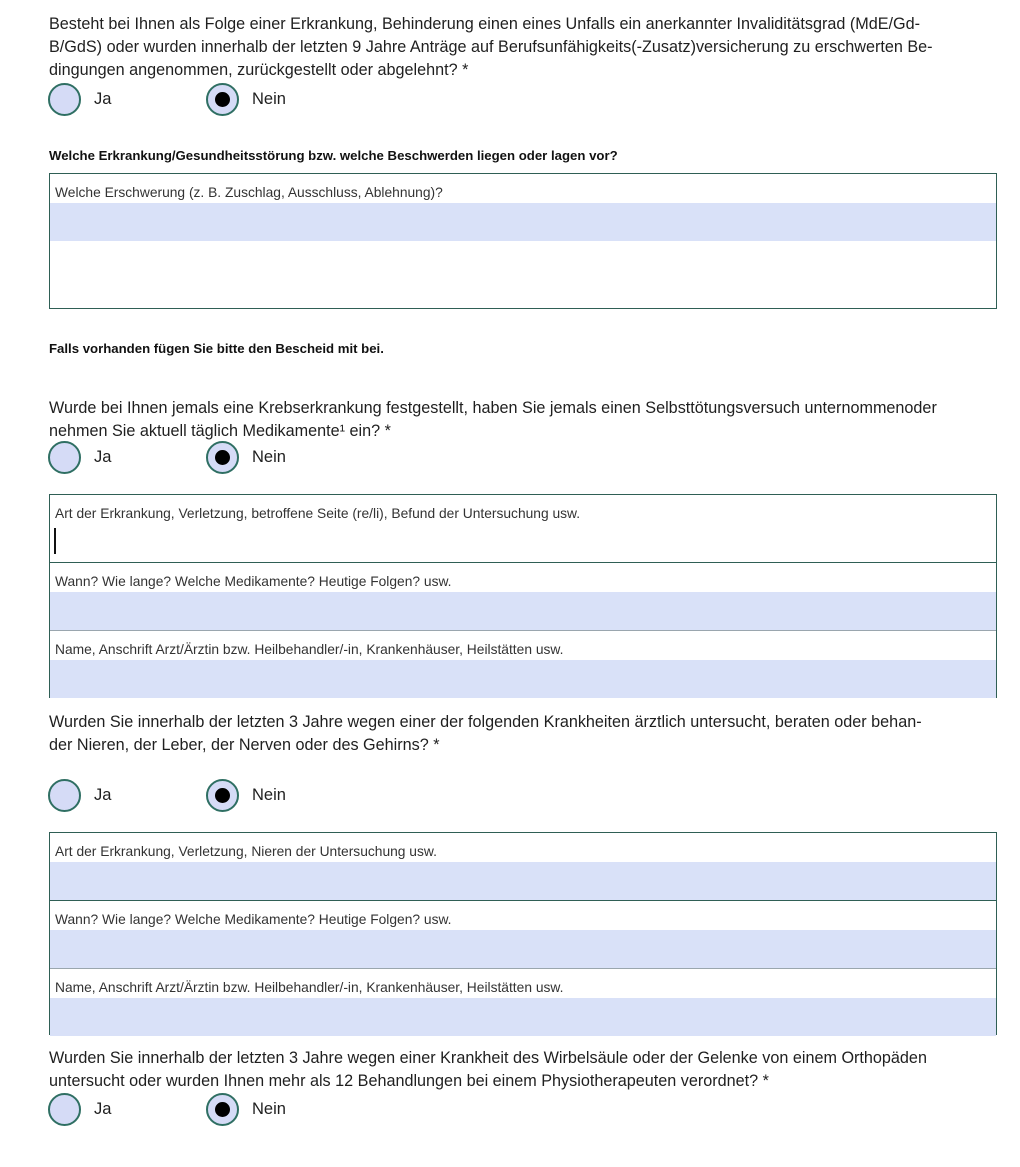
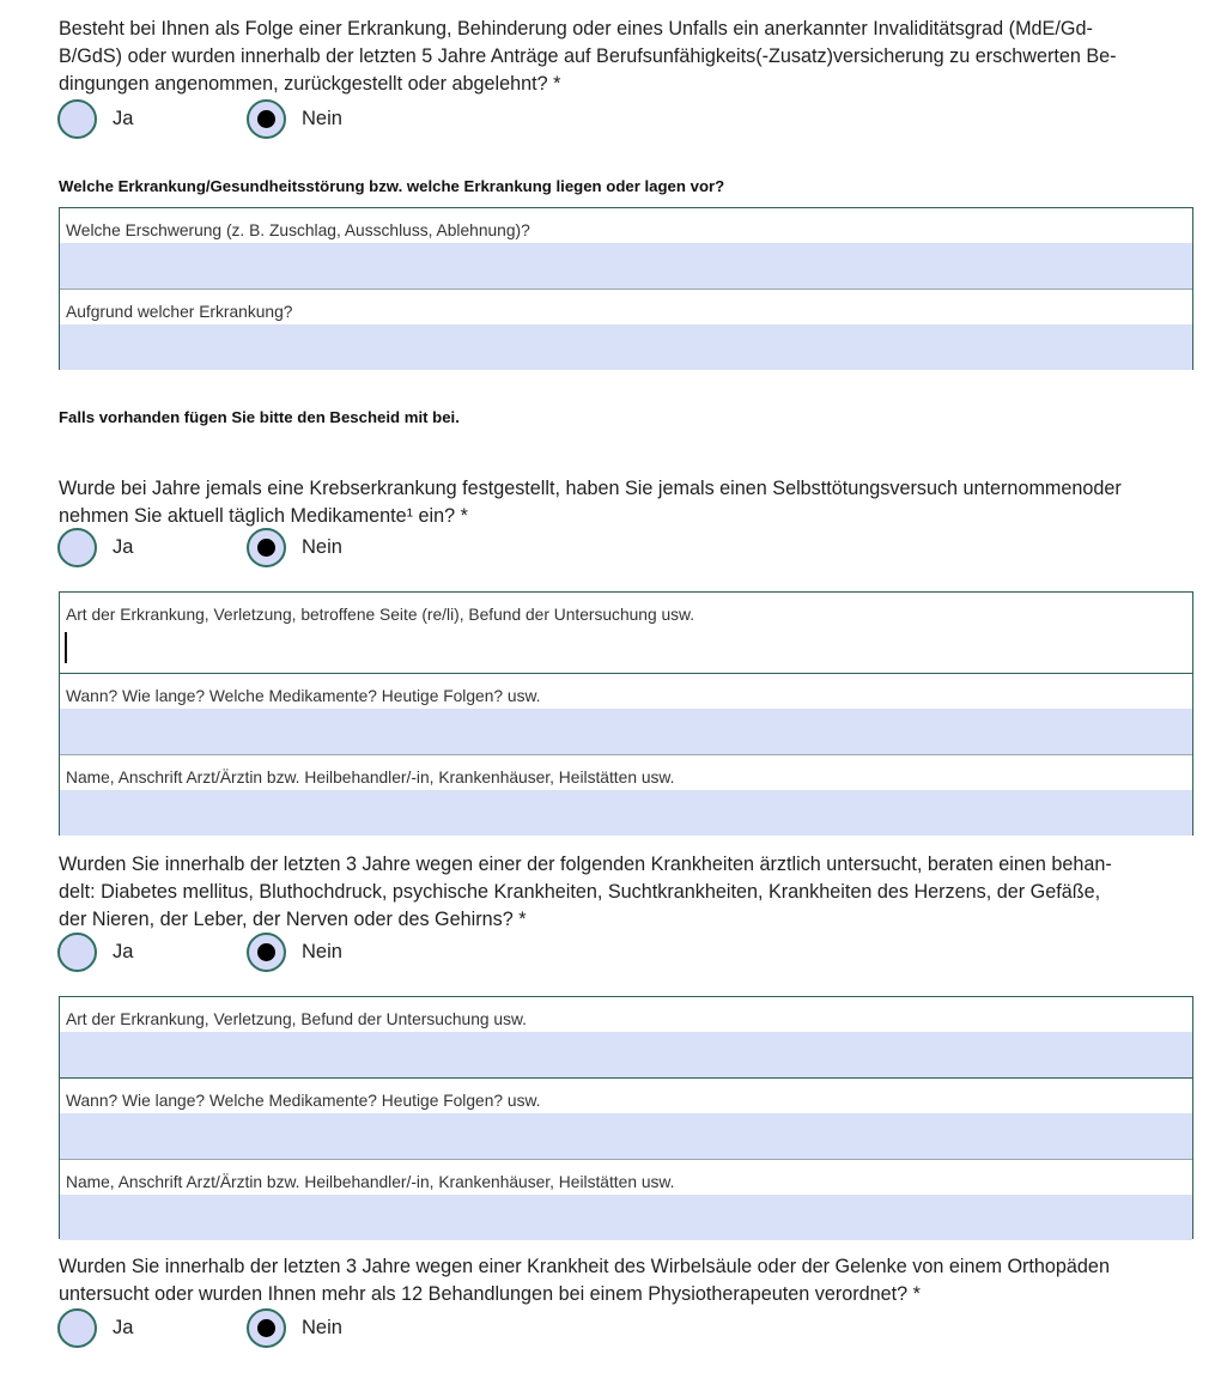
- Besteht bei Ihnen als Folge einer Erkrankung, Behinderung einen eines Unfalls ein anerkannter Invaliditätsgrad (MdE/Gd-
+ Besteht bei Ihnen als Folge einer Erkrankung, Behinderung oder eines Unfalls ein anerkannter Invaliditätsgrad (MdE/Gd-
- B/GdS) oder wurden innerhalb der letzten 9 Jahre Anträge auf Berufsunfähigkeits(-Zusatz)versicherung zu erschwerten Be-
+ B/GdS) oder wurden innerhalb der letzten 5 Jahre Anträge auf Berufsunfähigkeits(-Zusatz)versicherung zu erschwerten Be-
  dingungen angenommen, zurückgestellt oder abgelehnt? *
  Ja
  Nein
- Welche Erkrankung/Gesundheitsstörung bzw. welche Beschwerden liegen oder lagen vor?
+ Welche Erkrankung/Gesundheitsstörung bzw. welche Erkrankung liegen oder lagen vor?
  Welche Erschwerung (z. B. Zuschlag, Ausschluss, Ablehnung)?
+ Aufgrund welcher Erkrankung?
  Falls vorhanden fügen Sie bitte den Bescheid mit bei.
- Wurde bei Ihnen jemals eine Krebserkrankung festgestellt, haben Sie jemals einen Selbsttötungsversuch unternommenoder
+ Wurde bei Jahre jemals eine Krebserkrankung festgestellt, haben Sie jemals einen Selbsttötungsversuch unternommenoder
  nehmen Sie aktuell täglich Medikamente¹ ein? *
  Ja
  Nein
  Art der Erkrankung, Verletzung, betroffene Seite (re/li), Befund der Untersuchung usw.
  Wann? Wie lange? Welche Medikamente? Heutige Folgen? usw.
  Name, Anschrift Arzt/Ärztin bzw. Heilbehandler/-in, Krankenhäuser, Heilstätten usw.
- Wurden Sie innerhalb der letzten 3 Jahre wegen einer der folgenden Krankheiten ärztlich untersucht, beraten oder behan-
+ Wurden Sie innerhalb der letzten 3 Jahre wegen einer der folgenden Krankheiten ärztlich untersucht, beraten einen behan-
+ delt: Diabetes mellitus, Bluthochdruck, psychische Krankheiten, Suchtkrankheiten, Krankheiten des Herzens, der Gefäße,
  der Nieren, der Leber, der Nerven oder des Gehirns? *
  Ja
  Nein
- Art der Erkrankung, Verletzung, Nieren der Untersuchung usw.
+ Art der Erkrankung, Verletzung, Befund der Untersuchung usw.
  Wann? Wie lange? Welche Medikamente? Heutige Folgen? usw.
  Name, Anschrift Arzt/Ärztin bzw. Heilbehandler/-in, Krankenhäuser, Heilstätten usw.
  Wurden Sie innerhalb der letzten 3 Jahre wegen einer Krankheit des Wirbelsäule oder der Gelenke von einem Orthopäden
  untersucht oder wurden Ihnen mehr als 12 Behandlungen bei einem Physiotherapeuten verordnet? *
  Ja
  Nein
